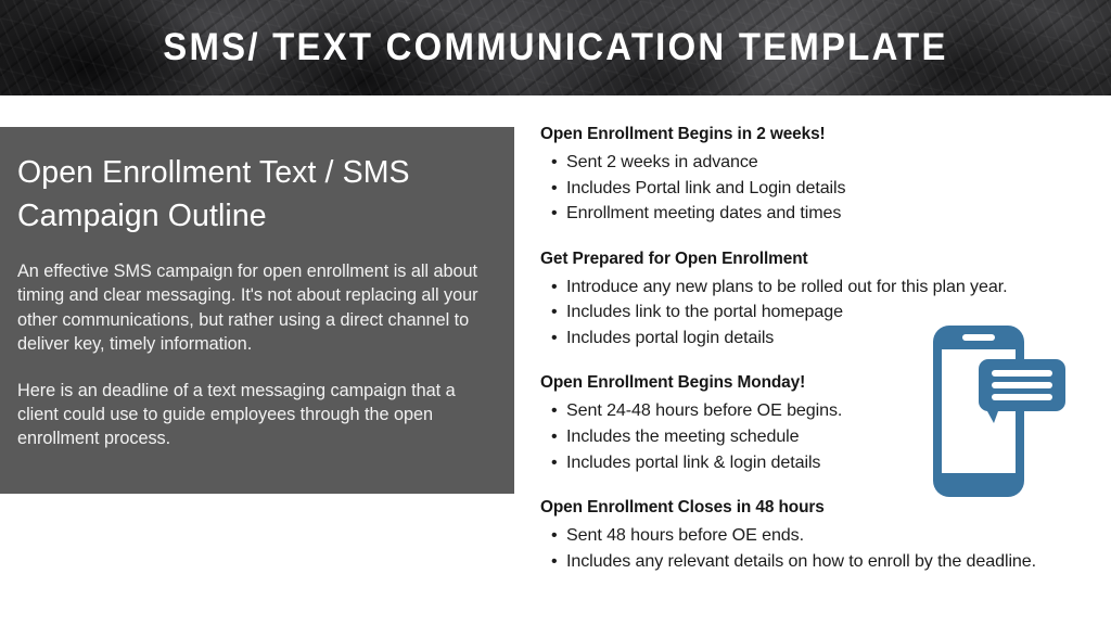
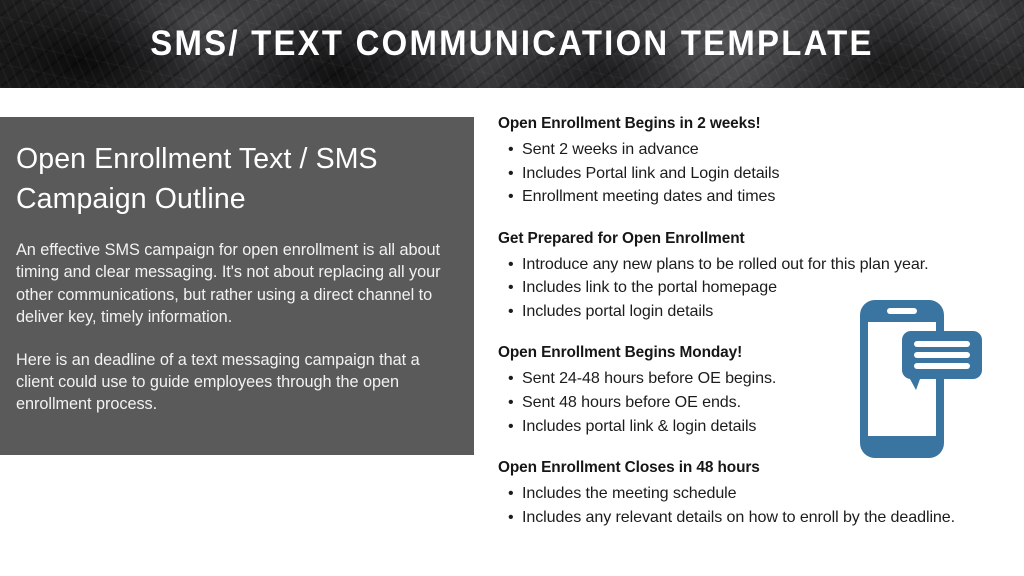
  SMS/ TEXT COMMUNICATION TEMPLATE
  Open Enrollment Text / SMS Campaign Outline
  An effective SMS campaign for open enrollment is all about timing and clear messaging. It's not about replacing all your other communications, but rather using a direct channel to deliver key, timely information.
  Here is an deadline of a text messaging campaign that a client could use to guide employees through the open enrollment process.
  Open Enrollment Begins in 2 weeks!
  •
  Sent 2 weeks in advance
  •
  Includes Portal link and Login details
  •
  Enrollment meeting dates and times
  Get Prepared for Open Enrollment
  •
  Introduce any new plans to be rolled out for this plan year.
  •
  Includes link to the portal homepage
  •
  Includes portal login details
  Open Enrollment Begins Monday!
  •
  Sent 24-48 hours before OE begins.
  •
- Includes the meeting schedule
+ Sent 48 hours before OE ends.
  •
  Includes portal link & login details
  Open Enrollment Closes in 48 hours
  •
- Sent 48 hours before OE ends.
+ Includes the meeting schedule
  •
  Includes any relevant details on how to enroll by the deadline.
